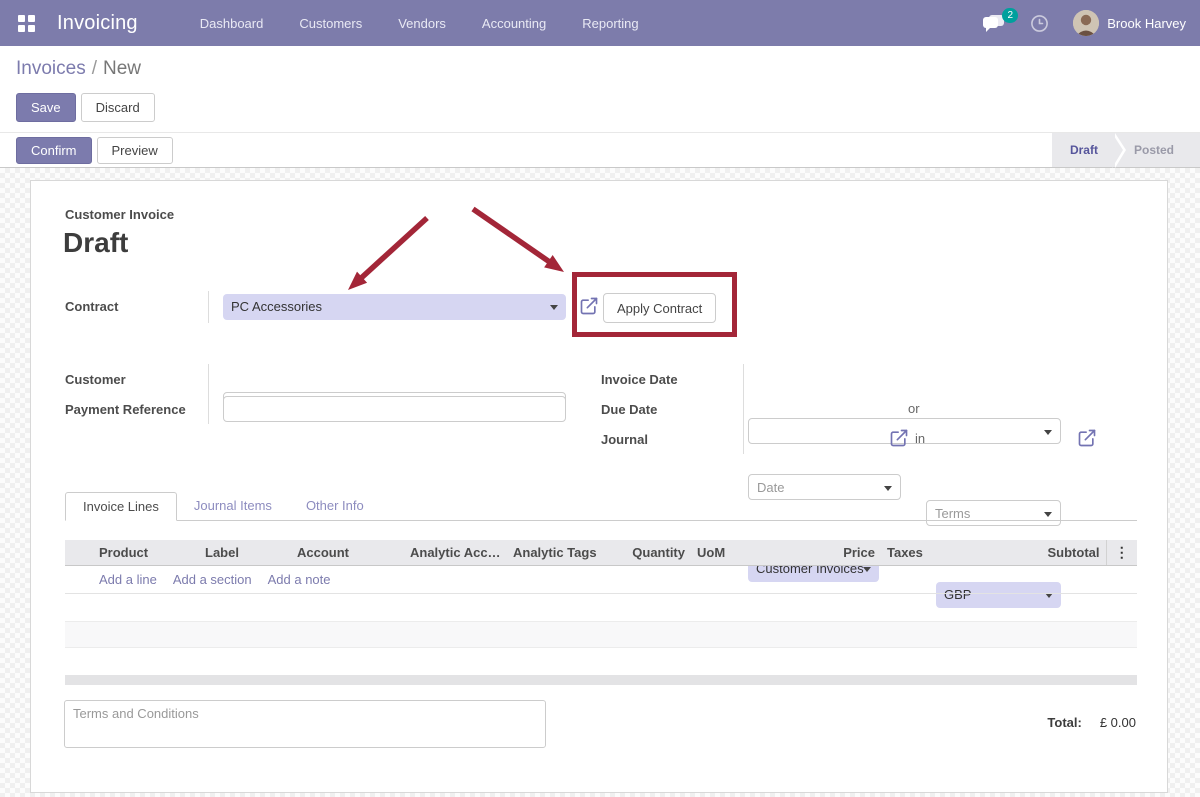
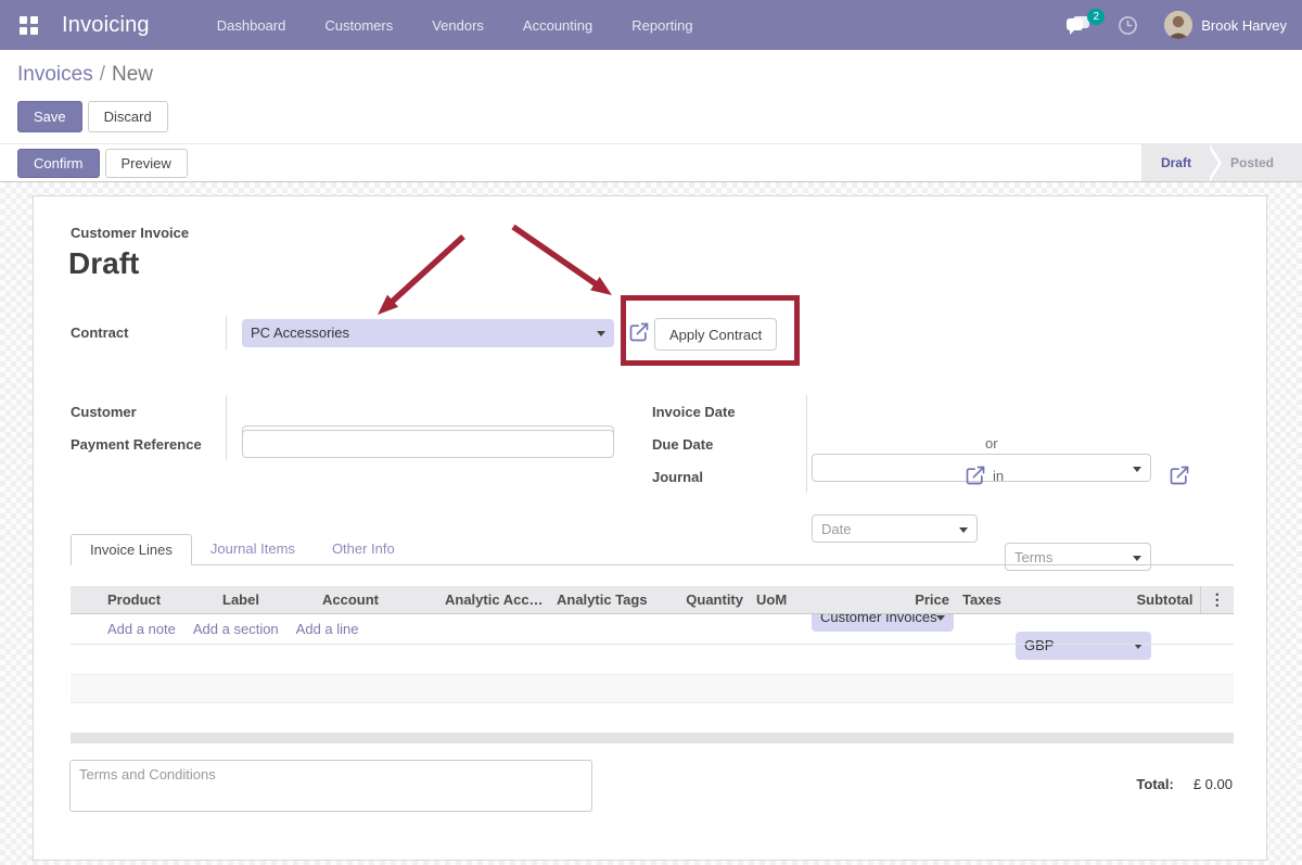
  Invoicing
  Dashboard
  Customers
  Vendors
  Accounting
  Reporting
  2
  Brook Harvey
  Invoices / New
  Save
  Discard
  Confirm
  Preview
  Draft
  Posted
  Customer Invoice
  Draft
  Contract
  PC Accessories
  Apply Contract
  Customer
  Payment Reference
  Invoice Date
  Due Date
  Journal
  Date
  or
  Terms
  Customer Invoices
  in
  GBP
  Invoice Lines
  Journal Items
  Other Info
  	Product	Label	Account	Analytic Acc…	Analytic Tags	Quantity	UoM	Price	Taxes	Subtotal	⋮
- Add a line
+ Add a note
  Add a section
- Add a note
+ Add a line
  Terms and Conditions
  Total:
  £ 0.00
